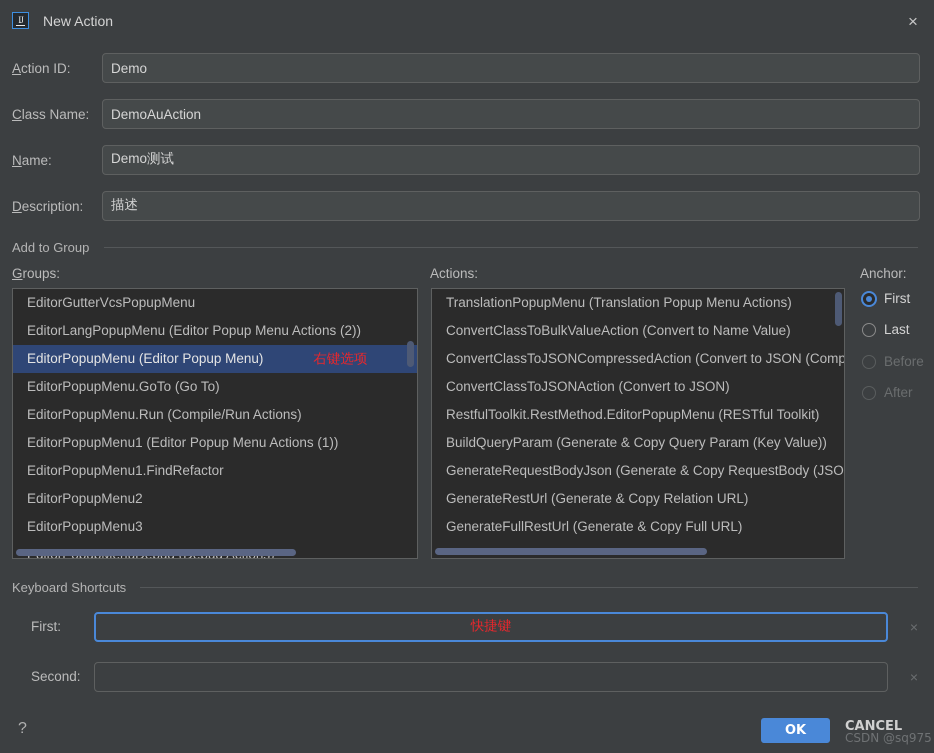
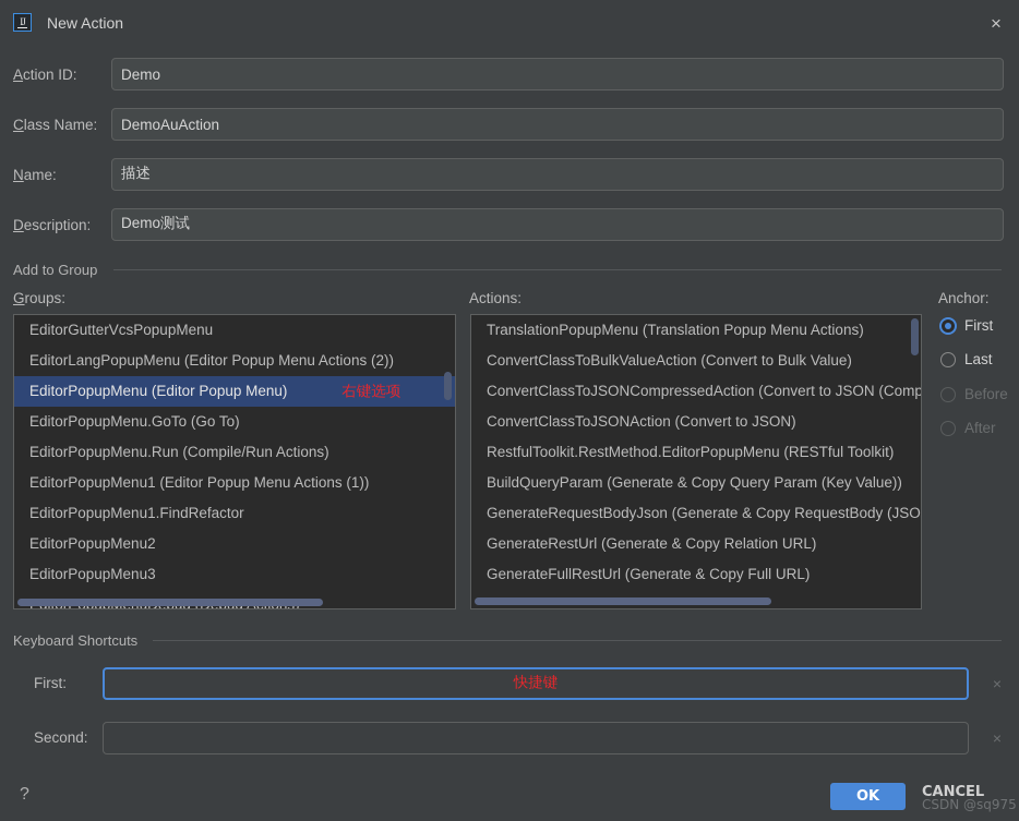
  IJ
  New Action
  ×
  Action ID:
  Demo
  Class Name:
  DemoAuAction
  Name:
- Demo测试
+ 描述
  Description:
- 描述
+ Demo测试
  Add to Group
  Groups:
  Actions:
  Anchor:
  EditorGutterVcsPopupMenu
  EditorLangPopupMenu (Editor Popup Menu Actions (2))
  EditorPopupMenu (Editor Popup Menu) 右键选项
  EditorPopupMenu.GoTo (Go To)
  EditorPopupMenu.Run (Compile/Run Actions)
  EditorPopupMenu1 (Editor Popup Menu Actions (1))
  EditorPopupMenu1.FindRefactor
  EditorPopupMenu2
  EditorPopupMenu3
  TranslationPopupMenu (Translation Popup Menu Actions)
- ConvertClassToBulkValueAction (Convert to Name Value)
+ ConvertClassToBulkValueAction (Convert to Bulk Value)
  ConvertClassToJSONCompressedAction (Convert to JSON (Comp
  ConvertClassToJSONAction (Convert to JSON)
  RestfulToolkit.RestMethod.EditorPopupMenu (RESTful Toolkit)
  BuildQueryParam (Generate & Copy Query Param (Key Value))
  GenerateRequestBodyJson (Generate & Copy RequestBody (JSO
  GenerateRestUrl (Generate & Copy Relation URL)
  GenerateFullRestUrl (Generate & Copy Full URL)
  First
  Last
  Before
  After
  Keyboard Shortcuts
  First:
  快捷键
  ×
  Second:
  ×
  ?
  OK
  CANCEL
  CSDN @sq975
